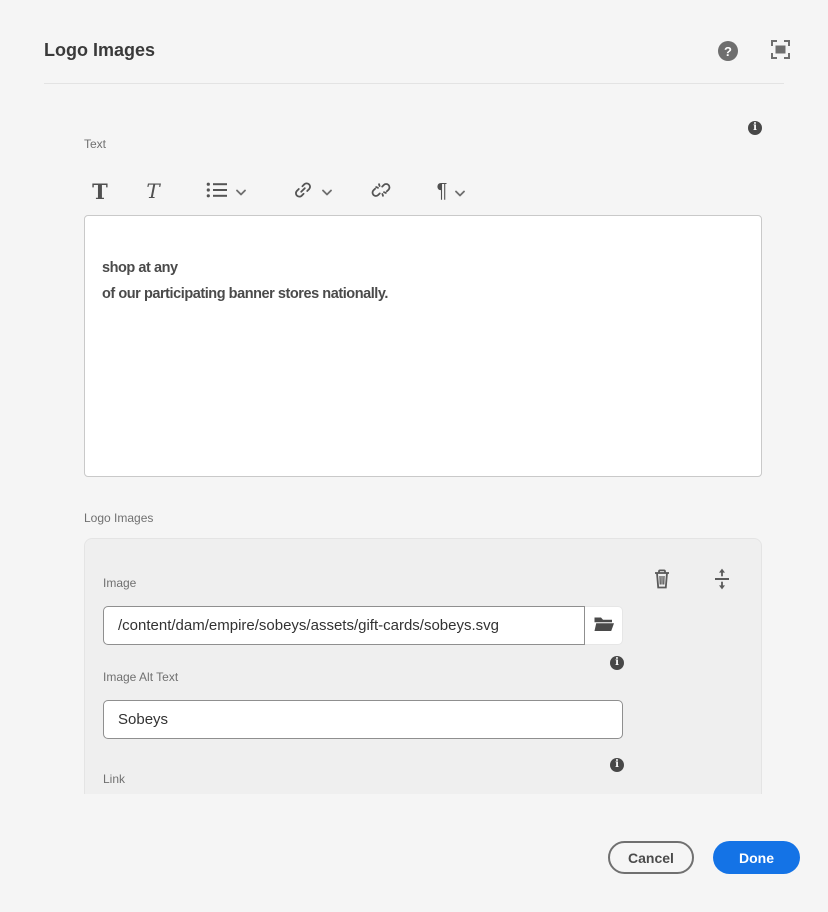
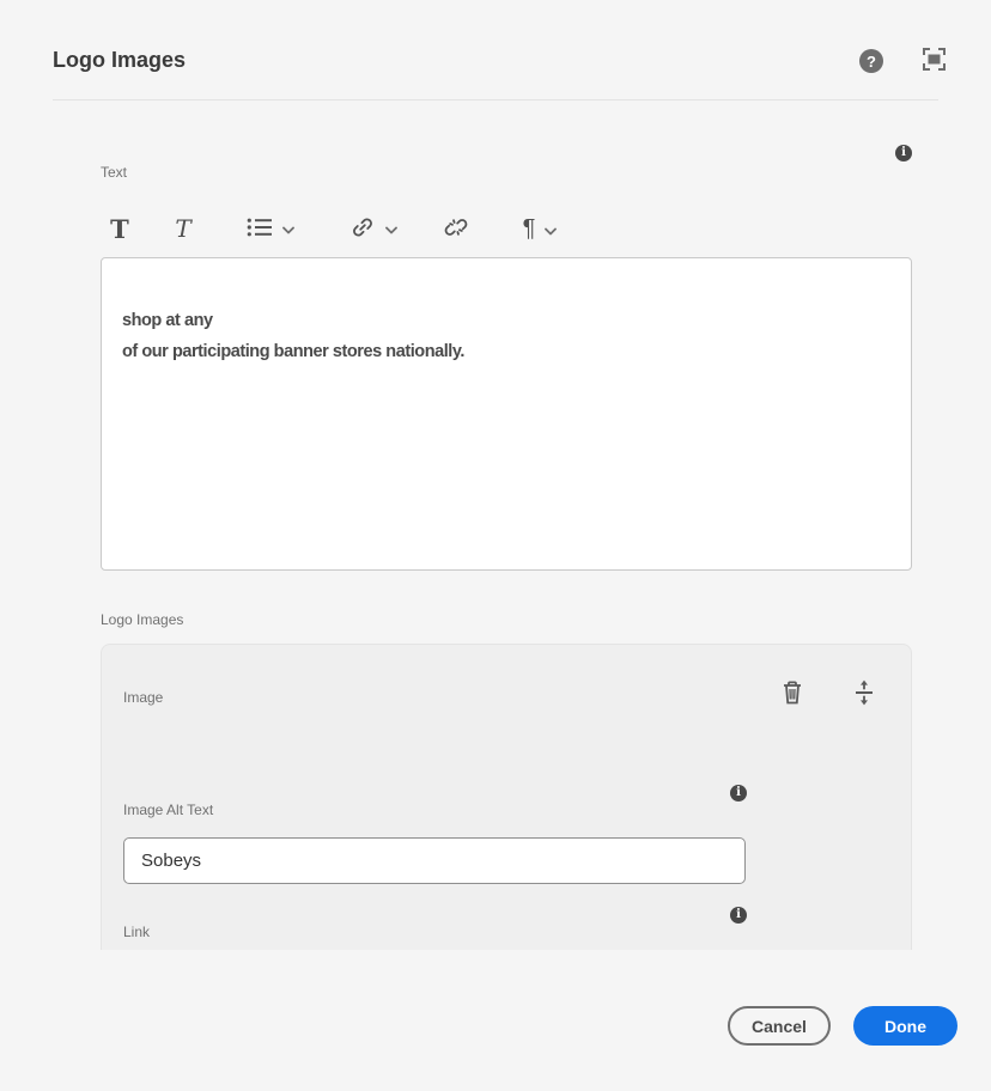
  Logo Images
  ?
  i
  Text
  T
  T
  ¶
  shop at any
  of our participating banner stores nationally.
  Logo Images
  Image
- /content/dam/empire/sobeys/assets/gift-cards/sobeys.svg
  i
  Image Alt Text
  Sobeys
  i
  Link
  Cancel
  Done
